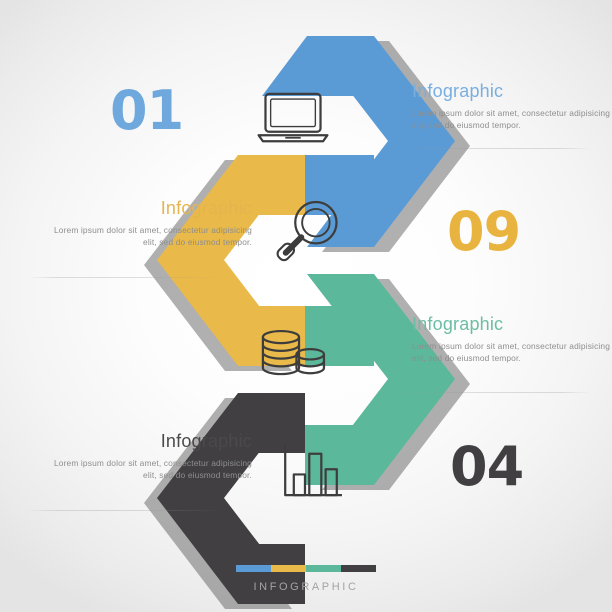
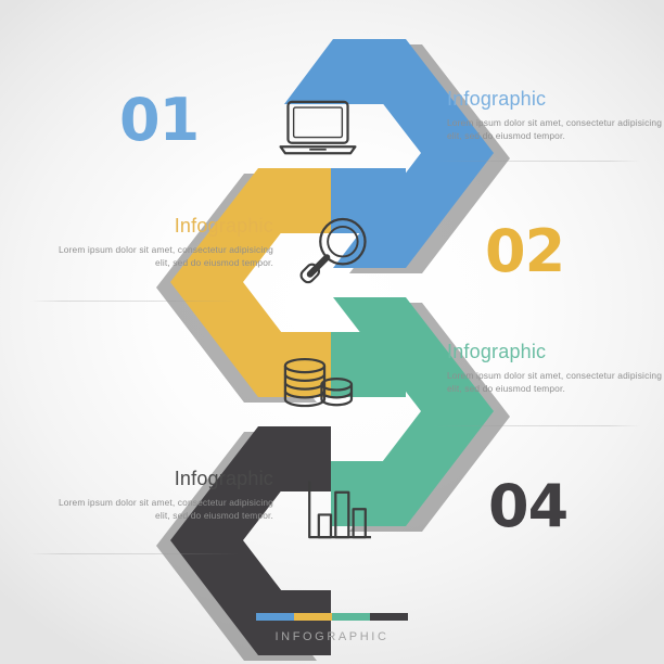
  01
- 09
+ 02
  04
  Infographic
  Lorem ipsum dolor sit amet, consectetur adipisicing elit, sed do eiusmod tempor.
  Infographic
  Lorem ipsum dolor sit amet, consectetur adipisicing elit, sed do eiusmod tempor.
  Infographic
  Lorem ipsum dolor sit amet, consectetur adipisicing elit, sed do eiusmod tempor.
  Infographic
  Lorem ipsum dolor sit amet, consectetur adipisicing elit, sed do eiusmod tempor.
  INFOGRAPHIC
